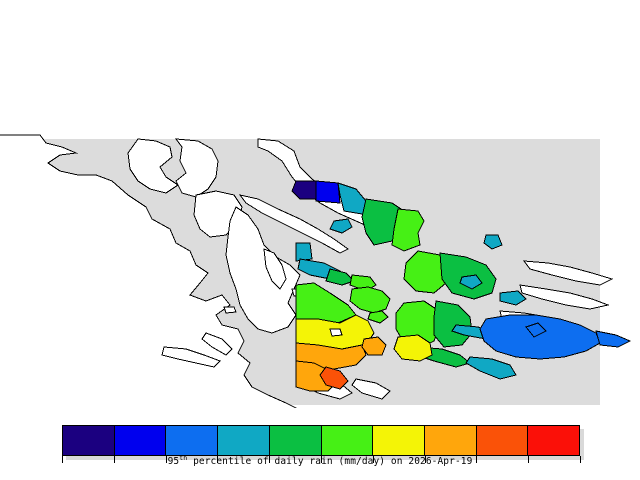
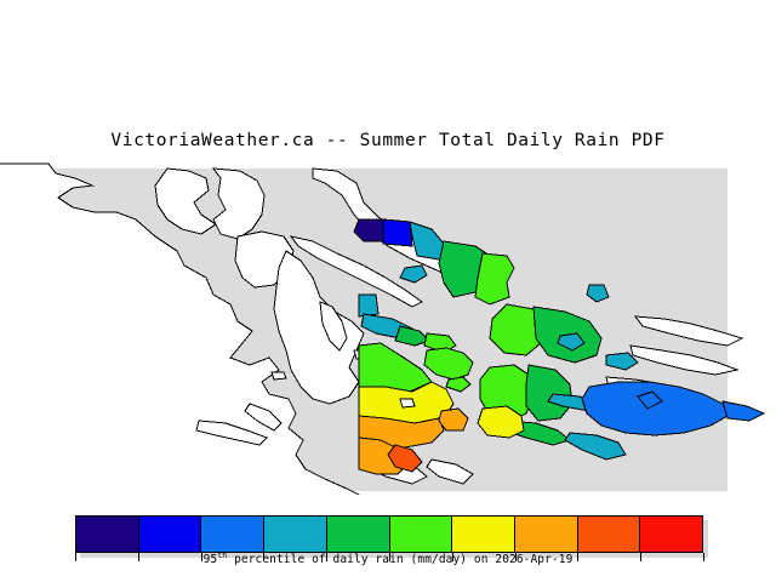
+ VictoriaWeather.ca -- Summer Total Daily Rain PDF
  95th percentile of daily rain (mm/day) on 2026-Apr-19
